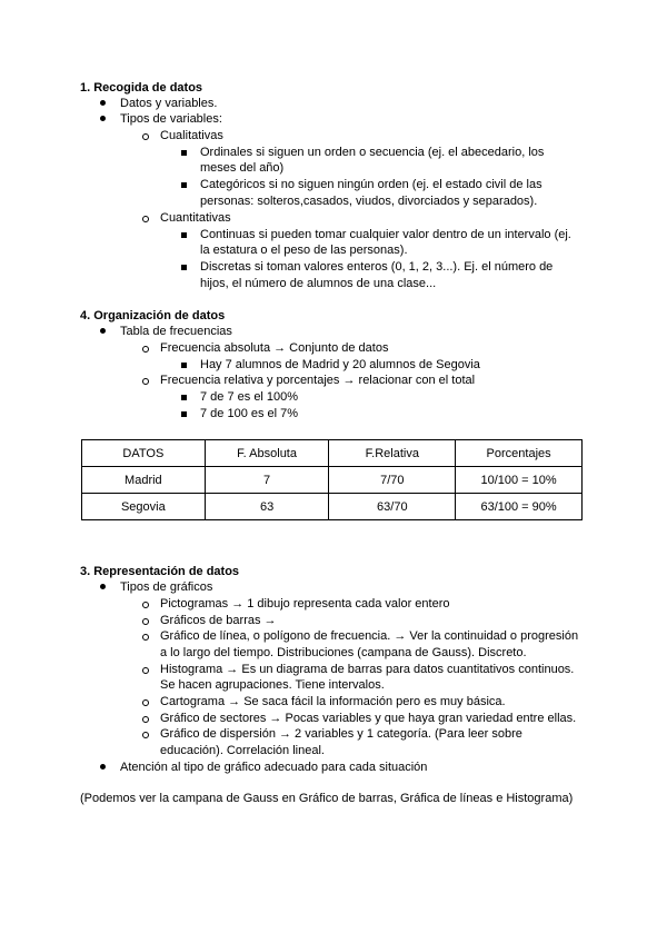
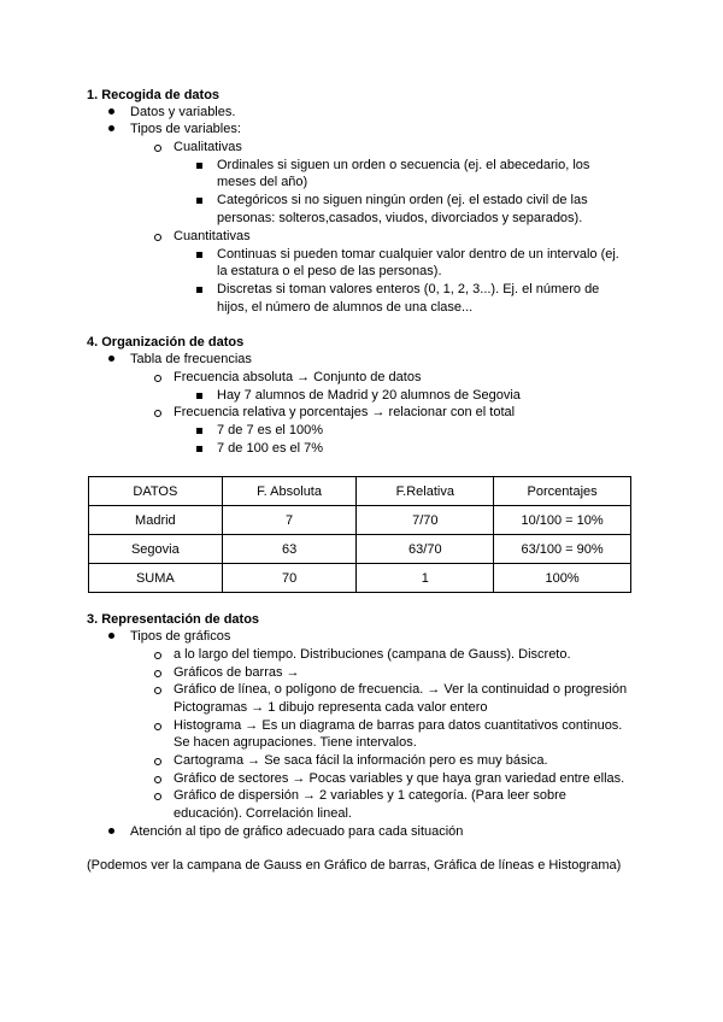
  1. Recogida de datos
  Datos y variables.
  Tipos de variables:
  Cualitativas
  Ordinales si siguen un orden o secuencia (ej. el abecedario, los
  meses del año)
  Categóricos si no siguen ningún orden (ej. el estado civil de las
  personas: solteros,casados, viudos, divorciados y separados).
  Cuantitativas
  Continuas si pueden tomar cualquier valor dentro de un intervalo (ej.
  la estatura o el peso de las personas).
  Discretas si toman valores enteros (0, 1, 2, 3...). Ej. el número de
  hijos, el número de alumnos de una clase...
  4. Organización de datos
  Tabla de frecuencias
  Frecuencia absoluta → Conjunto de datos
  Hay 7 alumnos de Madrid y 20 alumnos de Segovia
  Frecuencia relativa y porcentajes → relacionar con el total
  7 de 7 es el 100%
  7 de 100 es el 7%
  DATOS	F. Absoluta	F.Relativa	Porcentajes
  Madrid	7	7/70	10/100 = 10%
  Segovia	63	63/70	63/100 = 90%
+ SUMA	70	1	100%
  3. Representación de datos
  Tipos de gráficos
- Pictogramas → 1 dibujo representa cada valor entero
+ a lo largo del tiempo. Distribuciones (campana de Gauss). Discreto.
  Gráficos de barras →
  Gráfico de línea, o polígono de frecuencia. → Ver la continuidad o progresión
- a lo largo del tiempo. Distribuciones (campana de Gauss). Discreto.
+ Pictogramas → 1 dibujo representa cada valor entero
  Histograma → Es un diagrama de barras para datos cuantitativos continuos.
  Se hacen agrupaciones. Tiene intervalos.
  Cartograma → Se saca fácil la información pero es muy básica.
  Gráfico de sectores → Pocas variables y que haya gran variedad entre ellas.
  Gráfico de dispersión → 2 variables y 1 categoría. (Para leer sobre
  educación). Correlación lineal.
  Atención al tipo de gráfico adecuado para cada situación
  (Podemos ver la campana de Gauss en Gráfico de barras, Gráfica de líneas e Histograma)
